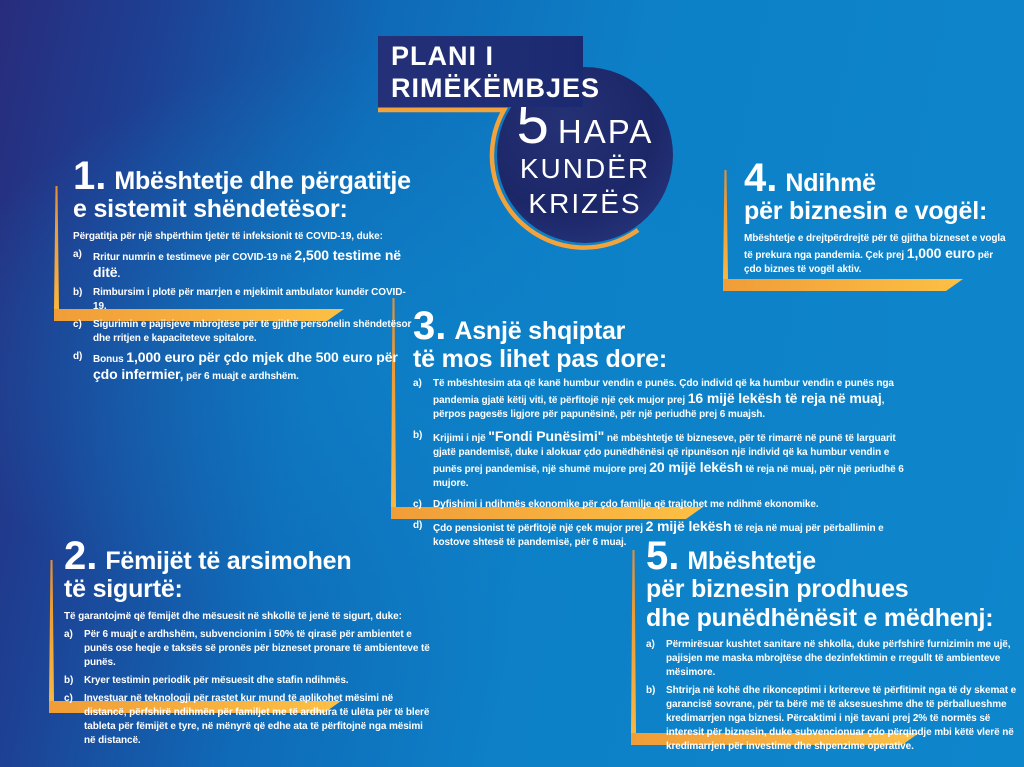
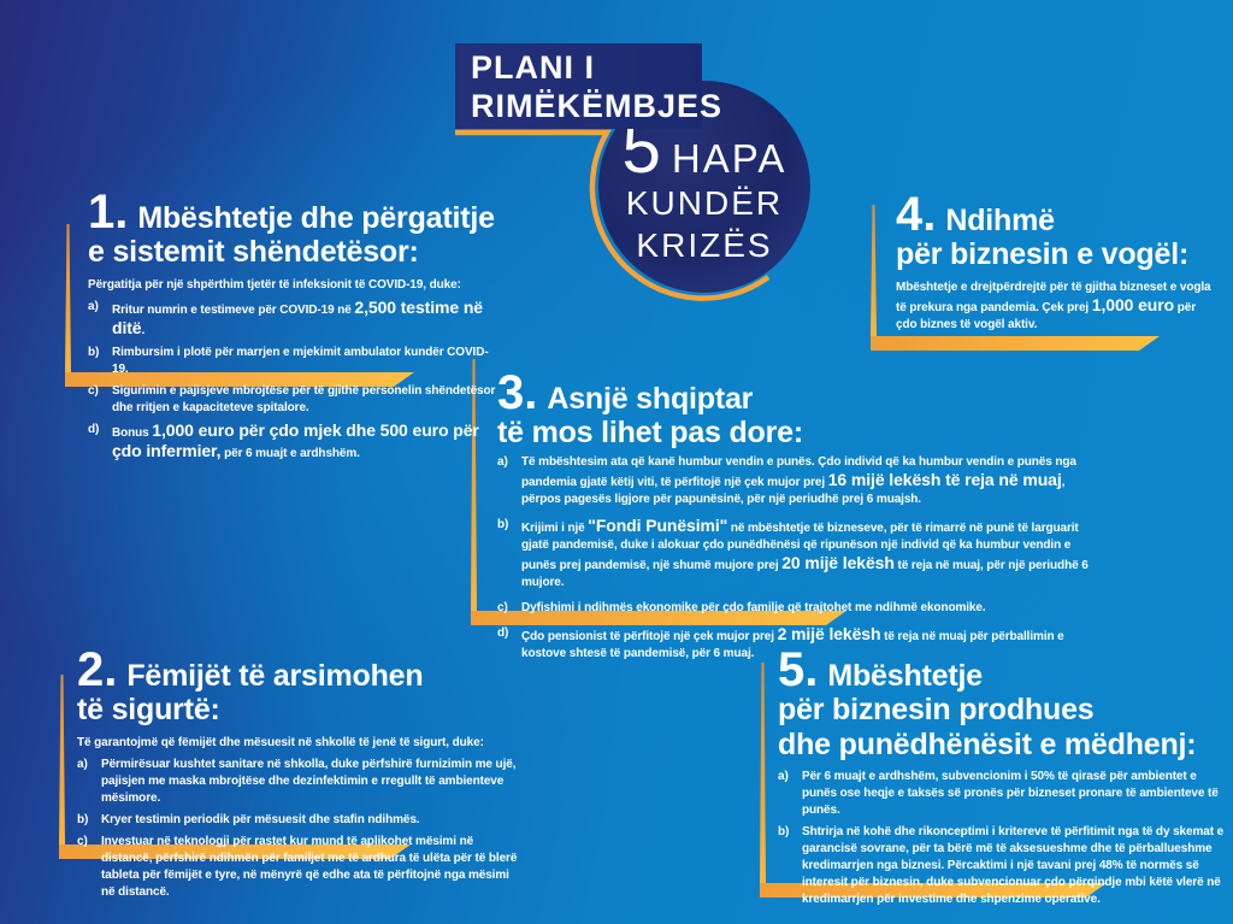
  PLANI I
  RIMËKËMBJE
  5
  HAPA
  KUNDËR
  KRIZËS
  1.
  Mbështetje dhe përgatitje
  e sistemit shëndetësor:
  Përgatitja për një shpërthim tjetër të infeksionit të COVID-19, duke:
  a)
  Rritur numrin e testimeve për COVID-19 në 2,500 testime në ditë.
  b)
  Rimbursim i plotë për marrjen e mjekimit ambulator kundër COVID-19.
  c)
  Sigurimin e pajisjeve mbrojtëse për të gjithë personelin shëndetësor dhe rritjen e kapaciteteve spitalore.
  d)
  Bonus 1,000 euro për çdo mjek dhe 500 euro për çdo infermier, për 6 muajt e ardhshëm.
  2.
  Fëmijët të arsimohen
  të sigurtë:
  Të garantojmë që fëmijët dhe mësuesit në shkollë të jenë të sigurt, duke:
  a)
- Për 6 muajt e ardhshëm, subvencionim i 50% të qirasë për ambientet e punës ose heqje e taksës së pronës për bizneset pronare të ambienteve të punës.
+ Përmirësuar kushtet sanitare në shkolla, duke përfshirë furnizimin me ujë, pajisjen me maska mbrojtëse dhe dezinfektimin e rregullt të ambienteve mësimore.
  b)
  Kryer testimin periodik për mësuesit dhe stafin ndihmës.
  c)
  Investuar në teknologji për rastet kur mund të aplikohet mësimi në distancë, përfshirë ndihmën për familjet me të ardhura të ulëta për të blerë tableta për fëmijët e tyre, në mënyrë që edhe ata të përfitojnë nga mësimi në distancë.
  3.
  Asnjë shqiptar
  të mos lihet pas dore:
  a)
  Të mbështesim ata që kanë humbur vendin e punës. Çdo individ që ka humbur vendin e punës nga pandemia gjatë këtij viti, të përfitojë një çek mujor prej 16 mijë lekësh të reja në muaj, përpos pagesës ligjore për papunësinë, për një periudhë prej 6 muajsh.
  b)
  Krijimi i një "Fondi Punësimi" në mbështetje të bizneseve, për të rimarrë në punë të larguarit gjatë pandemisë, duke i alokuar çdo punëdhënësi që ripunëson një individ që ka humbur vendin e punës prej pandemisë, një shumë mujore prej 20 mijë lekësh të reja në muaj, për një periudhë 6 mujore.
  c)
  Dyfishimi i ndihmës ekonomike për çdo familje që trajtohet me ndihmë ekonomike.
  d)
  Çdo pensionist të përfitojë një çek mujor prej 2 mijë lekësh të reja në muaj për përballimin e kostove shtesë të pandemisë, për 6 muaj.
  4.
  Ndihmë
  për biznesin e vogël:
  Mbështetje e drejtpërdrejtë për të gjitha bizneset e vogla të prekura nga pandemia. Çek prej 1,000 euro për çdo biznes të vogël aktiv.
  5.
  Mbështetje
  për biznesin prodhues
  dhe punëdhënësit e mëdhenj:
  a)
- Përmirësuar kushtet sanitare në shkolla, duke përfshirë furnizimin me ujë, pajisjen me maska mbrojtëse dhe dezinfektimin e rregullt të ambienteve mësimore.
+ Për 6 muajt e ardhshëm, subvencionim i 50% të qirasë për ambientet e punës ose heqje e taksës së pronës për bizneset pronare të ambienteve të punës.
  b)
- Shtrirja në kohë dhe rikonceptimi i kritereve të përfitimit nga të dy skemat e garancisë sovrane, për ta bërë më të aksesueshme dhe të përballueshme kredimarrjen nga biznesi. Përcaktimi i një tavani prej 2% të normës së interesit për biznesin, duke subvencionuar çdo përqindje mbi këtë vlerë në kredimarrjen për investime dhe shpenzime operative.
+ Shtrirja në kohë dhe rikonceptimi i kritereve të përfitimit nga të dy skemat e garancisë sovrane, për ta bërë më të aksesueshme dhe të përballueshme kredimarrjen nga biznesi. Përcaktimi i një tavani prej 48% të normës së interesit për biznesin, duke subvencionuar çdo përqindje mbi këtë vlerë në kredimarrjen për investime dhe shpenzime operative.
